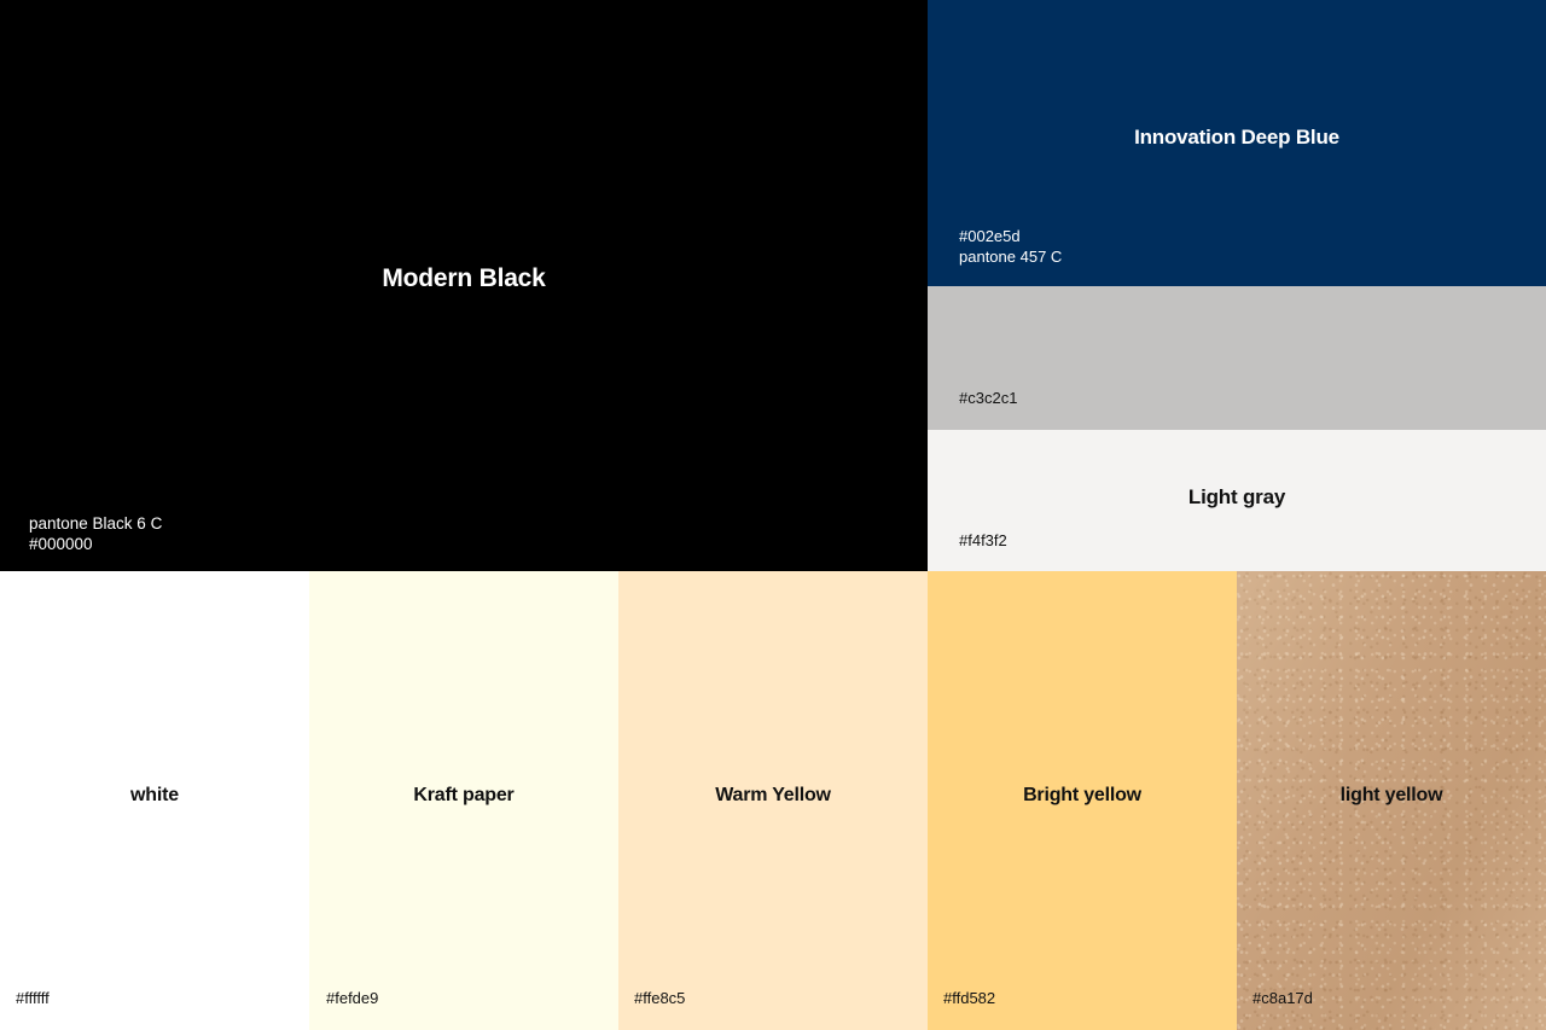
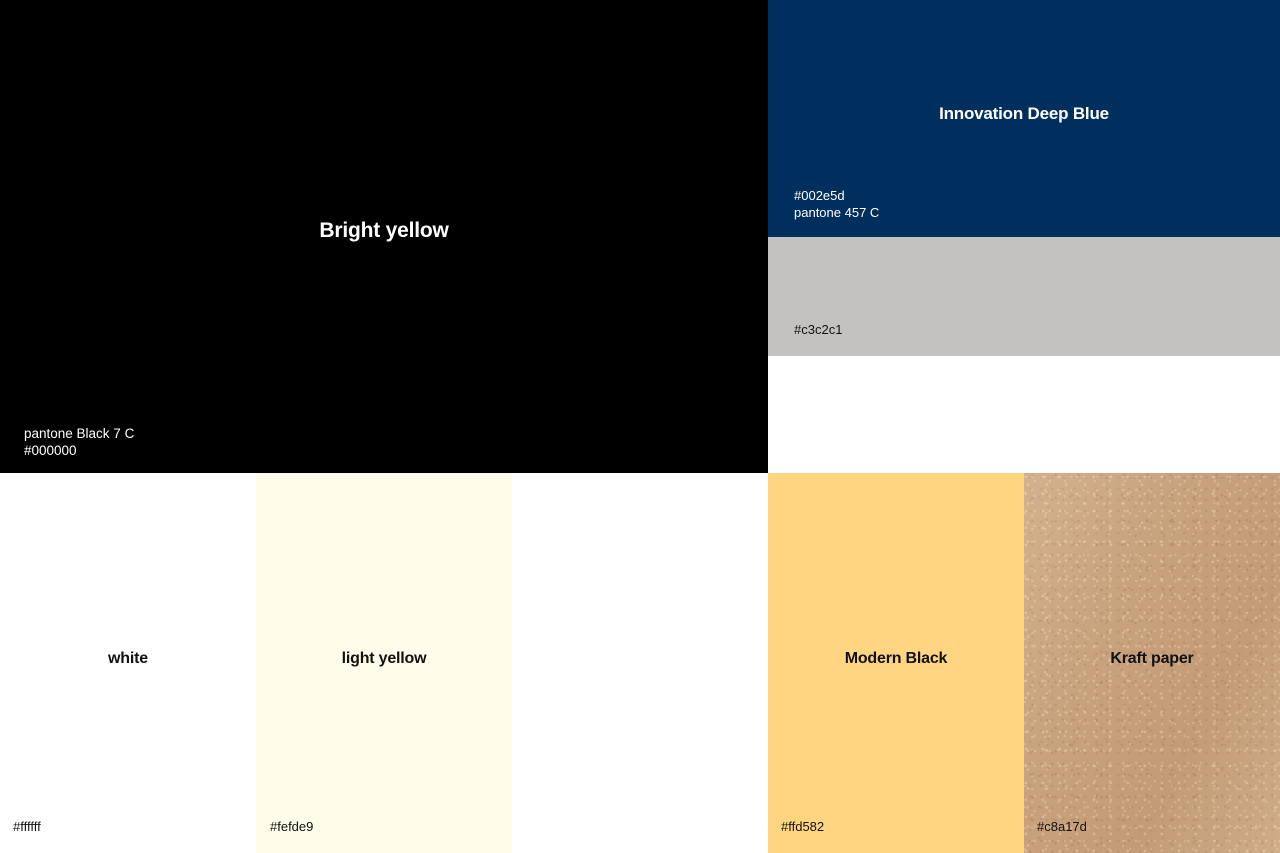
- Modern Black
+ Bright yellow
- pantone Black 6 C
+ pantone Black 7 C
  #000000
  Innovation Deep Blue
  #002e5d
  pantone 457 C
  #c3c2c1
- Light gray
- #f4f3f2
  white
  #ffffff
- Kraft paper
+ light yellow
  #fefde9
- Warm Yellow
- #ffe8c5
- Bright yellow
+ Modern Black
  #ffd582
- light yellow
+ Kraft paper
  #c8a17d
